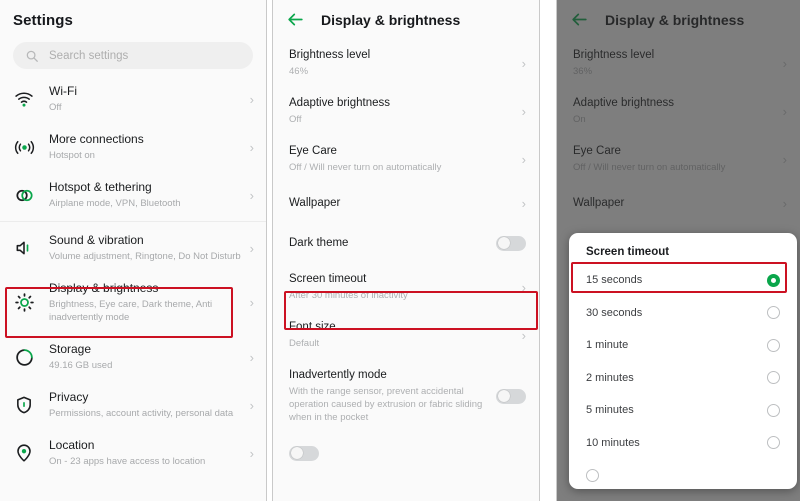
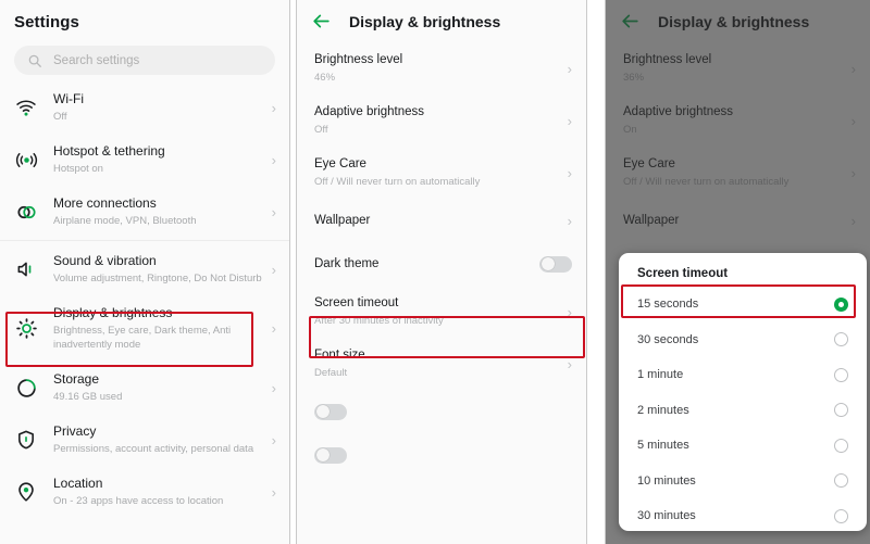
  Settings
  Search settings
  Wi-Fi
  Off
  ›
- More connections
+ Hotspot & tethering
  Hotspot on
  ›
- Hotspot & tethering
+ More connections
  Airplane mode, VPN, Bluetooth
  ›
  Sound & vibration
  Volume adjustment, Ringtone, Do Not Disturb
  ›
  Display & brightness
  Brightness, Eye care, Dark theme, Anti inadvertently mode
  ›
  Storage
  49.16 GB used
  ›
  Privacy
  Permissions, account activity, personal data
  ›
  Location
  On - 23 apps have access to location
  ›
  Display & brightness
  Brightness level
  46%
  ›
  Adaptive brightness
  Off
  ›
  Eye Care
  Off / Will never turn on automatically
  ›
  Wallpaper
  ›
  Dark theme
  Screen timeout
  After 30 minutes of inactivity
  ›
  Font size
  Default
  ›
- Inadvertently mode
- With the range sensor, prevent accidental operation caused by extrusion or fabric sliding when in the pocket
  Display & brightness
  Brightness level
  36%
  Adaptive brightness
  On
  Eye Care
  Off / Will never turn on automatically
  Wallpaper
  Screen timeout
  15 seconds
  30 seconds
  1 minute
  2 minutes
  5 minutes
  10 minutes
+ 30 minutes
